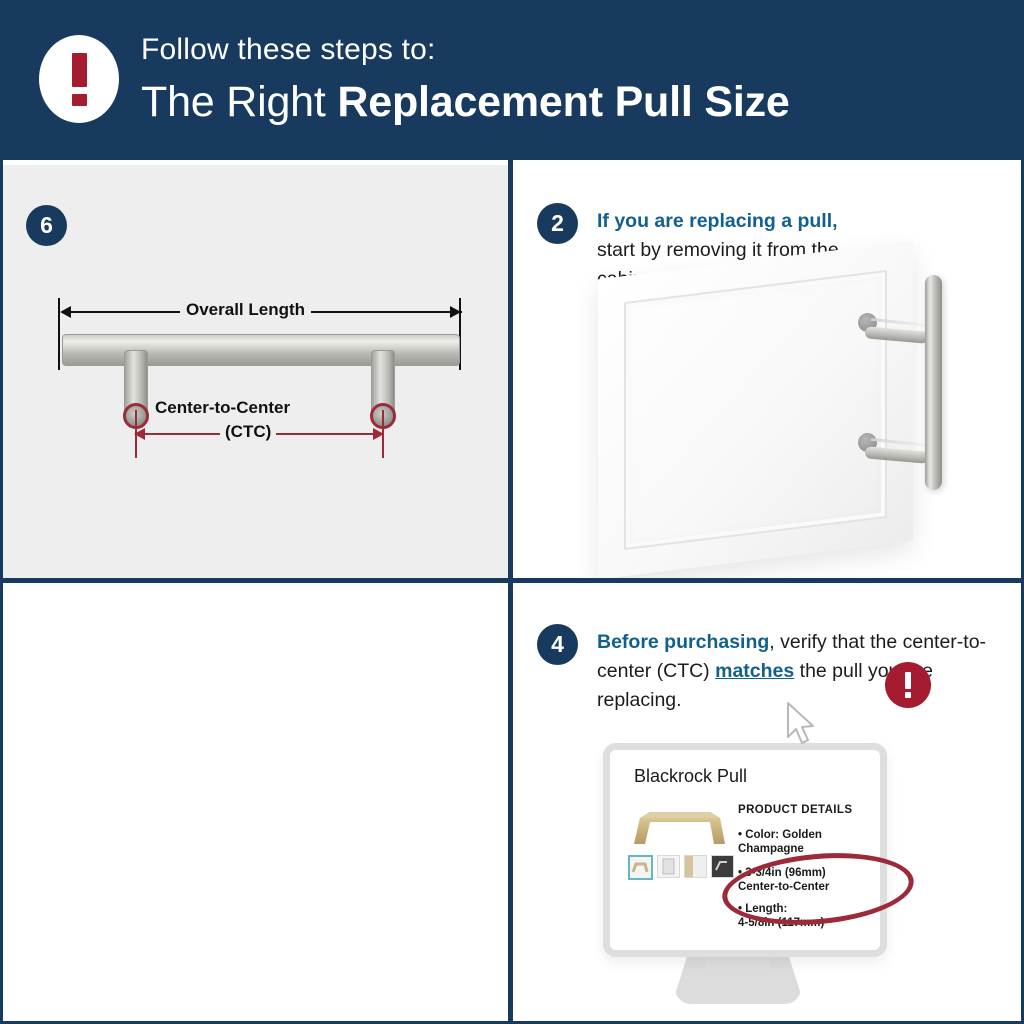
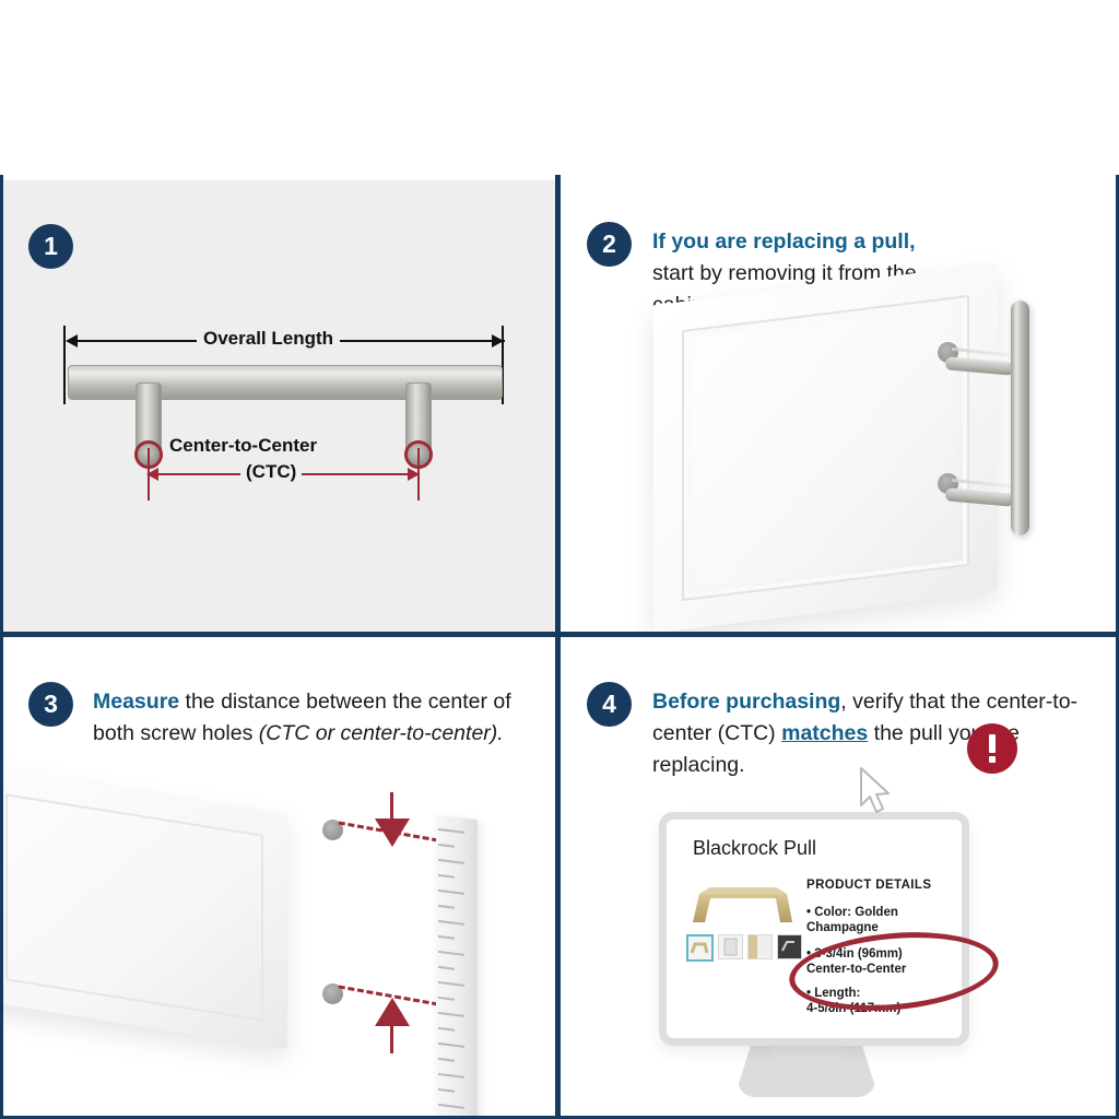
- Follow these steps to:
- The Right Replacement Pull Size
- 6
+ 1
  Overall Length
  Center-to-Center
  (CTC)
  2
  If you are replacing a pull, start by removing it from th
+ 3
+ Measure the distance between the center of both screw holes (CTC or center-to-center).
  4
  Before purchasing, verify that the center-to-center (CTC) matches the pull yoe replacing.
  Blackrock Pull
  PRODUCT DETAILS
  • Color: Golden
  Champagne
  • 3-3/4in (96mm)
  Center-to-Center
  • Length:
  4-5/8in (117mm)
